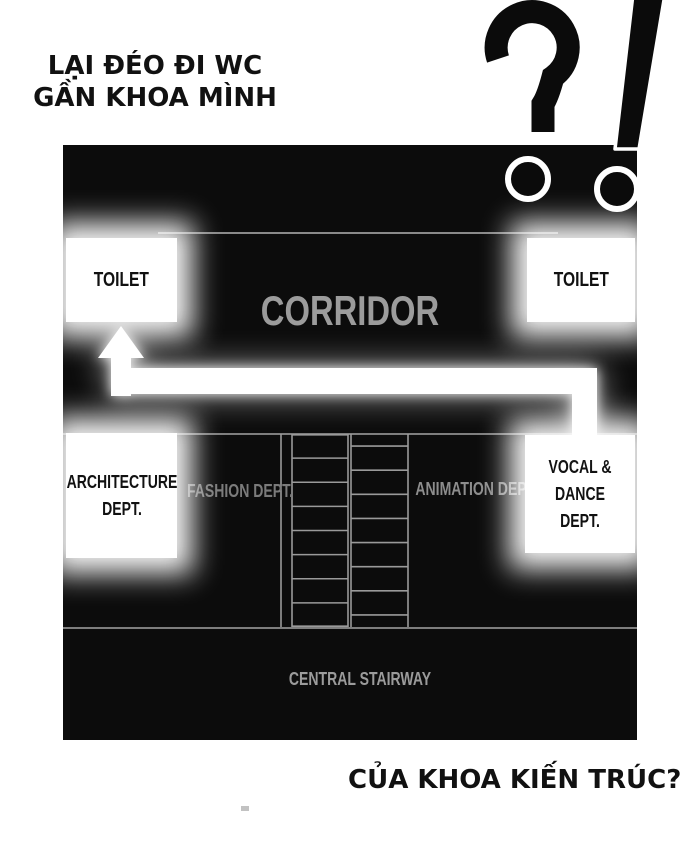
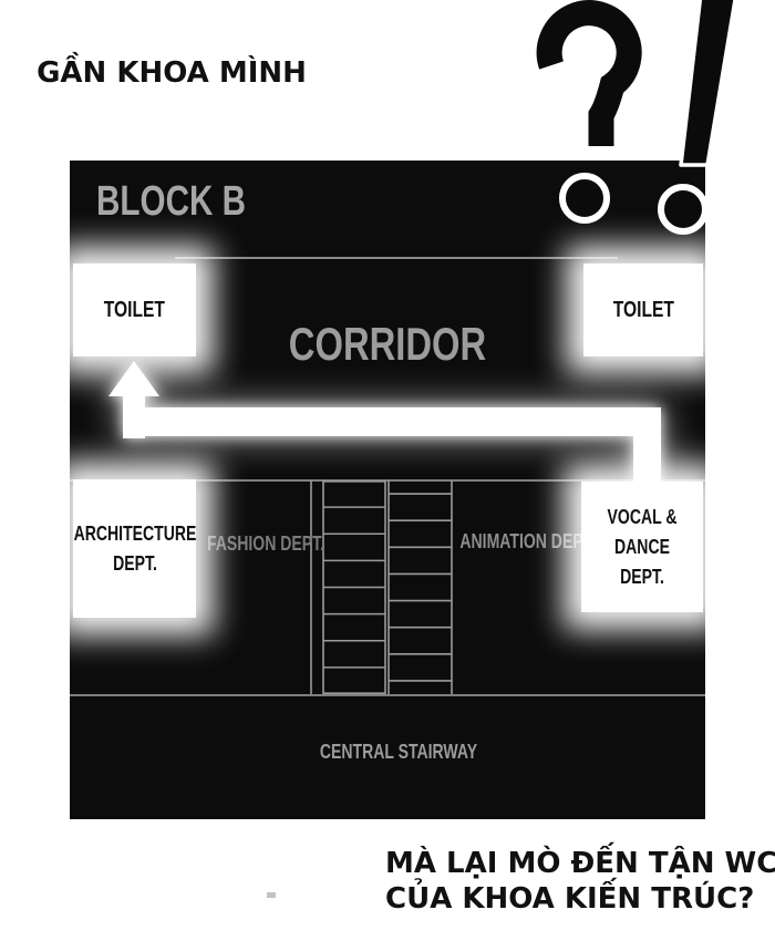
- LẠI ĐÉO ĐI WC
  GẦN KHOA MÌNH
+ BLOCK B
  TOILET
  TOILET
  CORRIDOR
  ARCHITECTURE
  DEPT.
  FASHION DEPT.
  ANIMATION DEP
  VOCAL &
  DANCE DEPT.
  CENTRAL STAIRWAY
+ MÀ LẠI MÒ ĐẾN TẬN WC
  CỦA KHOA KIẾN TRÚC?
